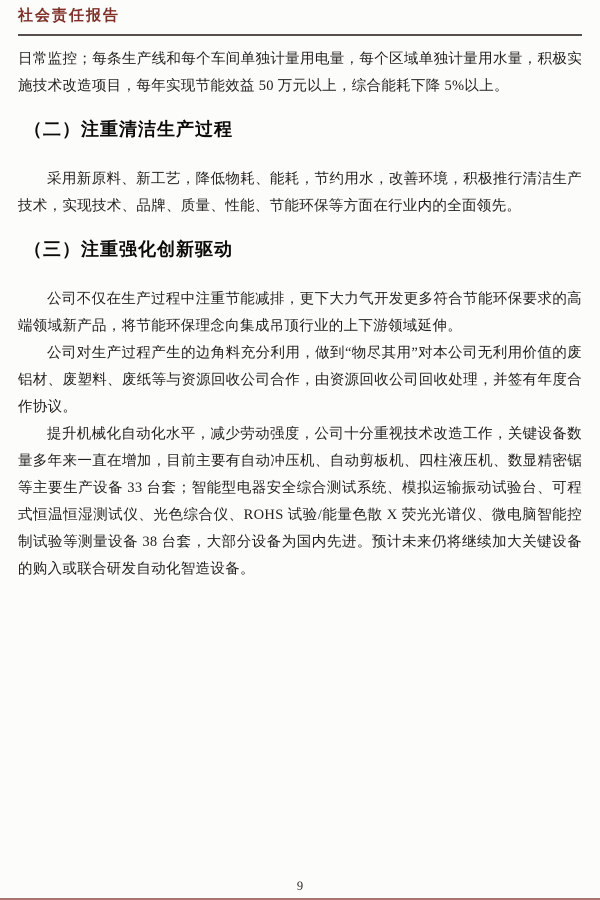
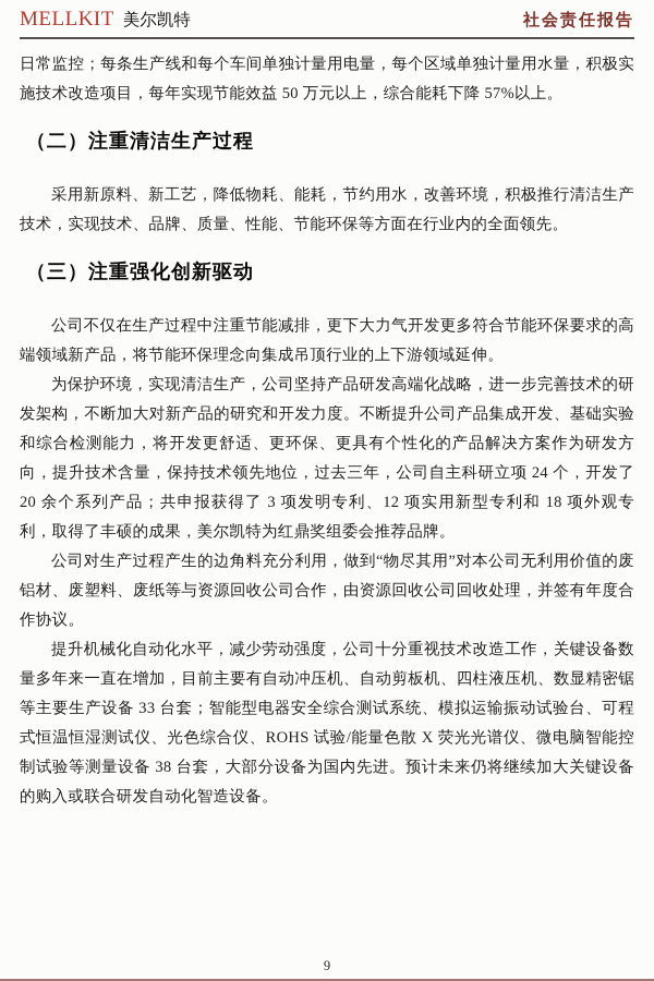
+ MELLKIT 美尔凯特
  社会责任报告
- 日常监控；每条生产线和每个车间单独计量用电量，每个区域单独计量用水量，积极实施技术改造项目，每年实现节能效益 50 万元以上，综合能耗下降 5%以上。
+ 日常监控；每条生产线和每个车间单独计量用电量，每个区域单独计量用水量，积极实施技术改造项目，每年实现节能效益 50 万元以上，综合能耗下降 57%以上。
  （二）注重清洁生产过程
  采用新原料、新工艺，降低物耗、能耗，节约用水，改善环境，积极推行清洁生产技术，实现技术、品牌、质量、性能、节能环保等方面在行业内的全面领先。
  （三）注重强化创新驱动
  公司不仅在生产过程中注重节能减排，更下大力气开发更多符合节能环保要求的高端领域新产品，将节能环保理念向集成吊顶行业的上下游领域延伸。
+ 为保护环境，实现清洁生产，公司坚持产品研发高端化战略，进一步完善技术的研发架构，不断加大对新产品的研究和开发力度。不断提升公司产品集成开发、基础实验和综合检测能力，将开发更舒适、更环保、更具有个性化的产品解决方案作为研发方向，提升技术含量，保持技术领先地位，过去三年，公司自主科研立项 24 个，开发了 20 余个系列产品；共申报获得了 3 项发明专利、12 项实用新型专利和 18 项外观专利，取得了丰硕的成果，美尔凯特为红鼎奖组委会推荐品牌。
  公司对生产过程产生的边角料充分利用，做到“物尽其用”对本公司无利用价值的废铝材、废塑料、废纸等与资源回收公司合作，由资源回收公司回收处理，并签有年度合作协议。
  提升机械化自动化水平，减少劳动强度，公司十分重视技术改造工作，关键设备数量多年来一直在增加，目前主要有自动冲压机、自动剪板机、四柱液压机、数显精密锯等主要生产设备 33 台套；智能型电器安全综合测试系统、模拟运输振动试验台、可程式恒温恒湿测试仪、光色综合仪、ROHS 试验/能量色散 X 荧光光谱仪、微电脑智能控制试验等测量设备 38 台套，大部分设备为国内先进。预计未来仍将继续加大关键设备的购入或联合研发自动化智造设备。
  9
